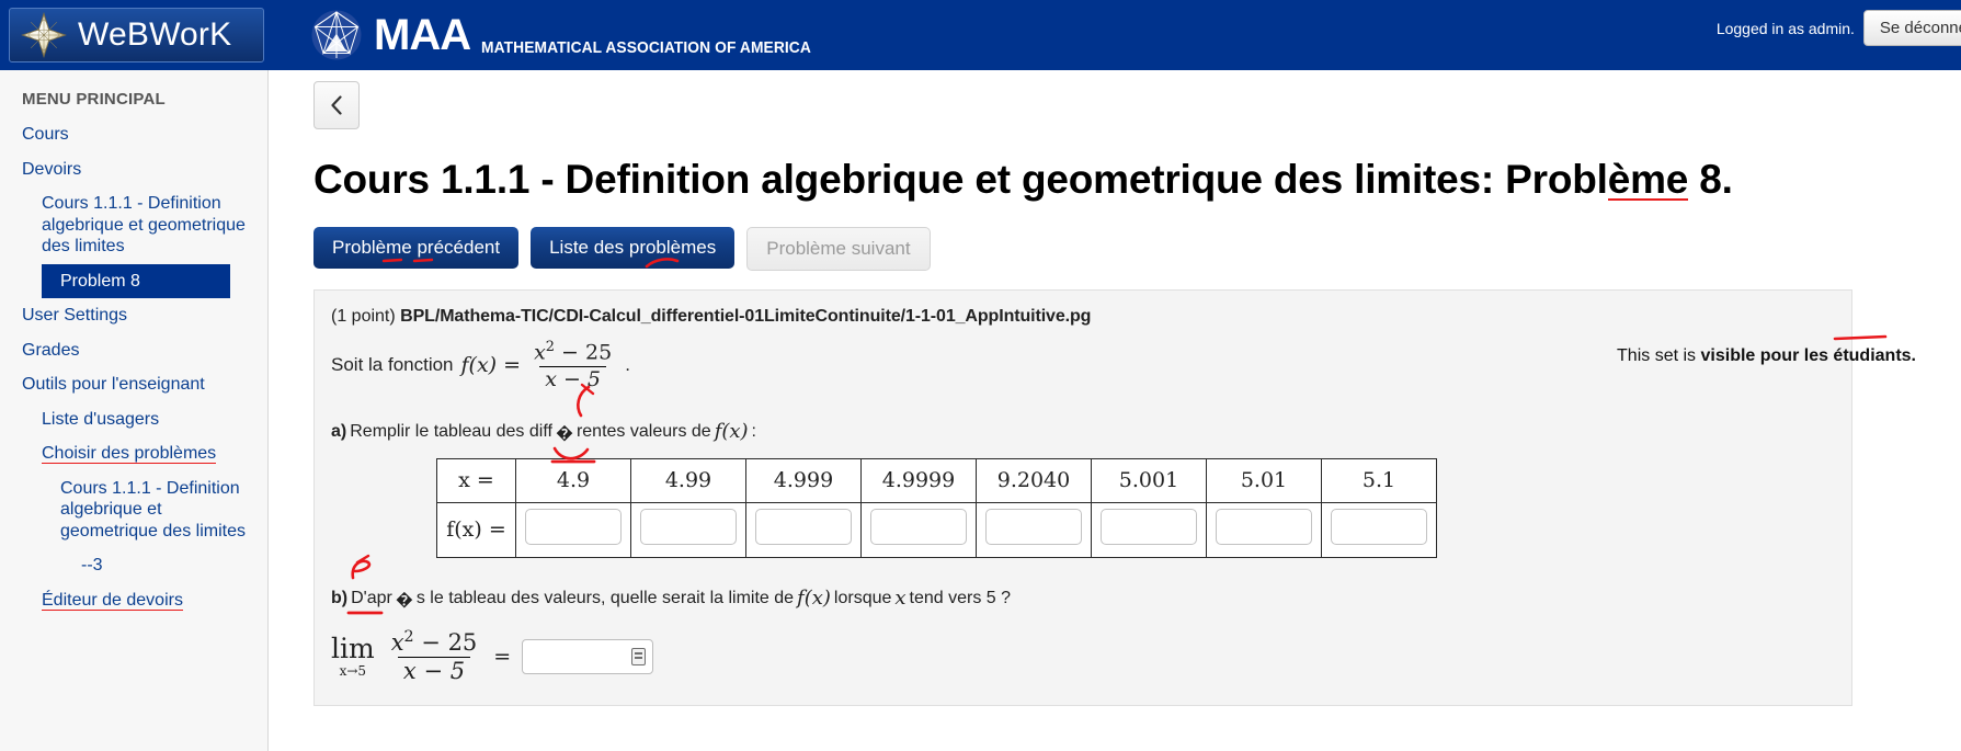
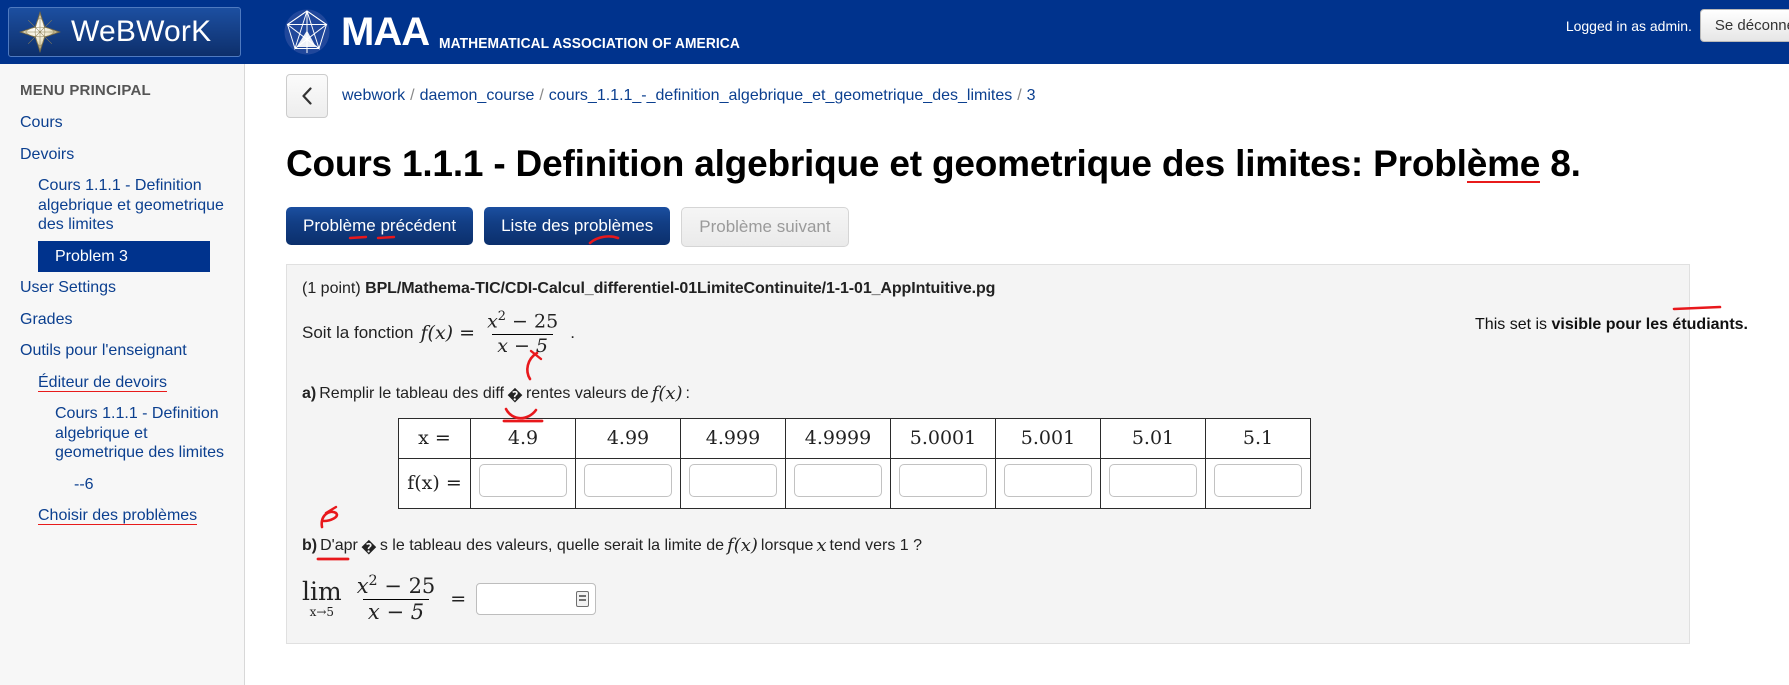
  WeBWorK
  MAA
  MATHEMATICAL ASSOCIATION OF AMERICA
  Logged in as admin.
  MENU PRINCIPAL
  Cours
  Devoirs
  Cours 1.1.1 - Definition algebrique et geometrique des limites
- Problem 8
+ Problem 3
  User Settings
  Grades
  Outils pour l'enseignant
- Liste d'usagers
- Choisir des problèmes
+ Éditeur de devoirs
  Cours 1.1.1 - Definition algebrique et geometrique des limites
- --3
+ --6
- Éditeur de devoirs
+ Choisir des problèmes
+ webwork / daemon_course / cours_1.1.1_-_definition_algebrique_et_geometrique_des_limites / 3
  Cours 1.1.1 - Definition algebrique et geometrique des limites: Problème 8.
  Problème précédent
  Liste des problèmes
  Problème suivant
  This set is visible pour les étudiants.
  (1 point) BPL/Mathema-TIC/CDI-Calcul_differentiel-01LimiteContinuite/1-1-01_AppIntuitive.pg
  Soit la fonction
  f(x) =
  x2 − 25
  x − 5
  .
  a)
  Remplir le tableau des diff
  �
  rentes valeurs de
  f(x)
  :
- x =	4.9	4.99	4.999	4.9999	9.2040	5.001	5.01	5.1
+ x =	4.9	4.99	4.999	4.9999	5.0001	5.001	5.01	5.1
  f(x) =
  b)
  D'apr
  �
  s le tableau des valeurs, quelle serait la limite de
  f(x)
  lorsque
  x
- tend vers 5 ?
+ tend vers 1 ?
  lim
  x→5
  x2 − 25
  x − 5
  =
